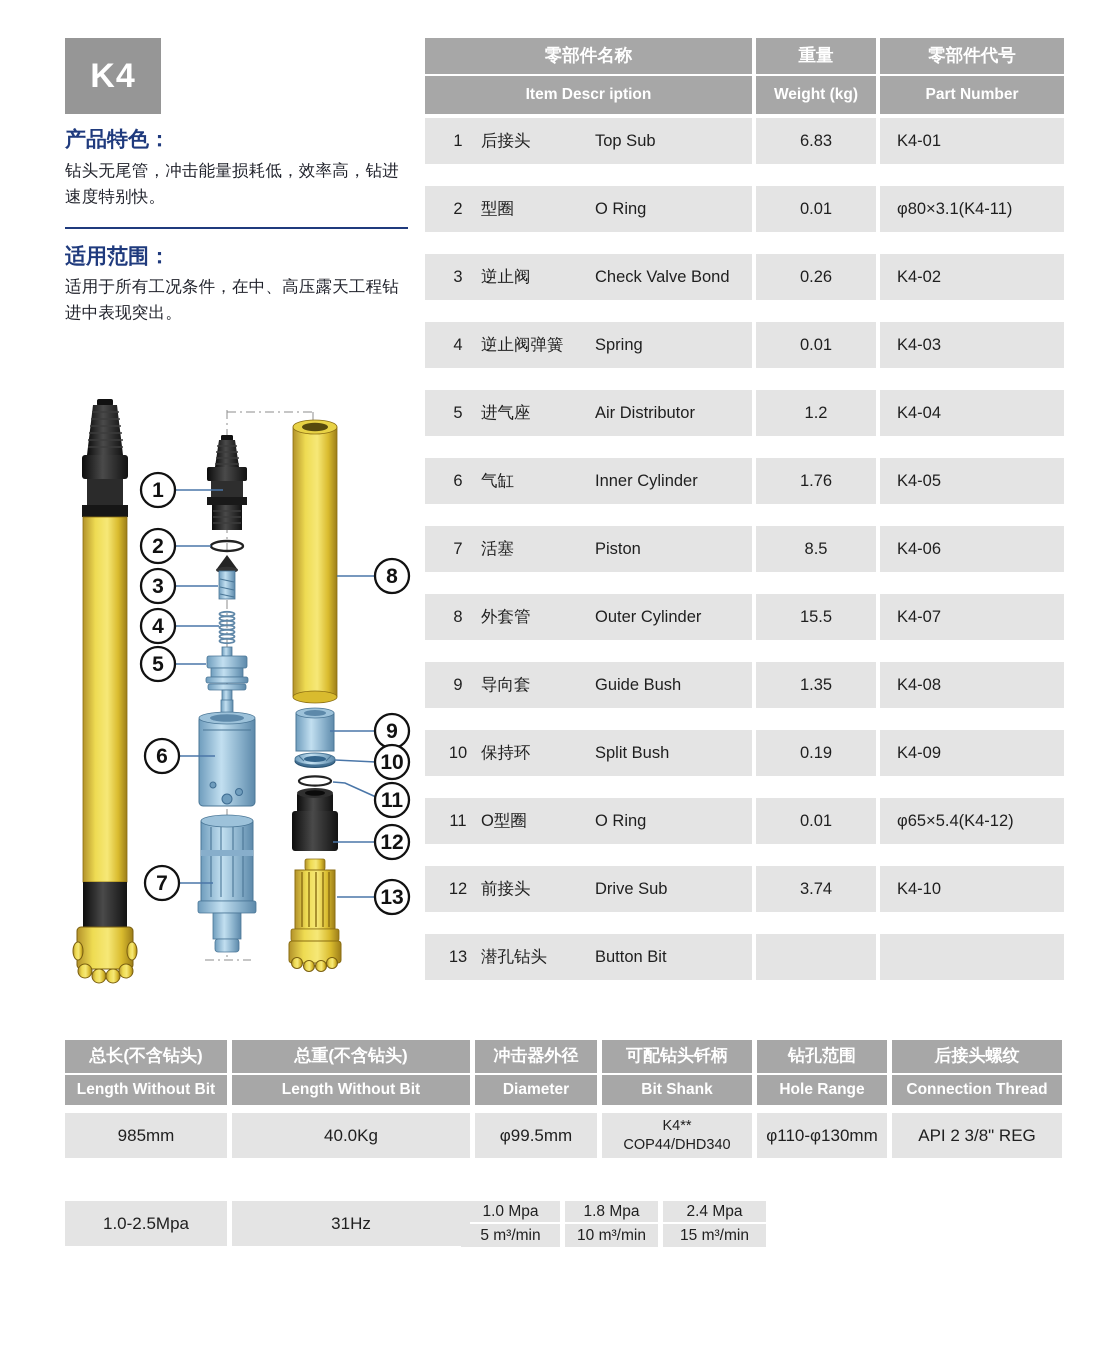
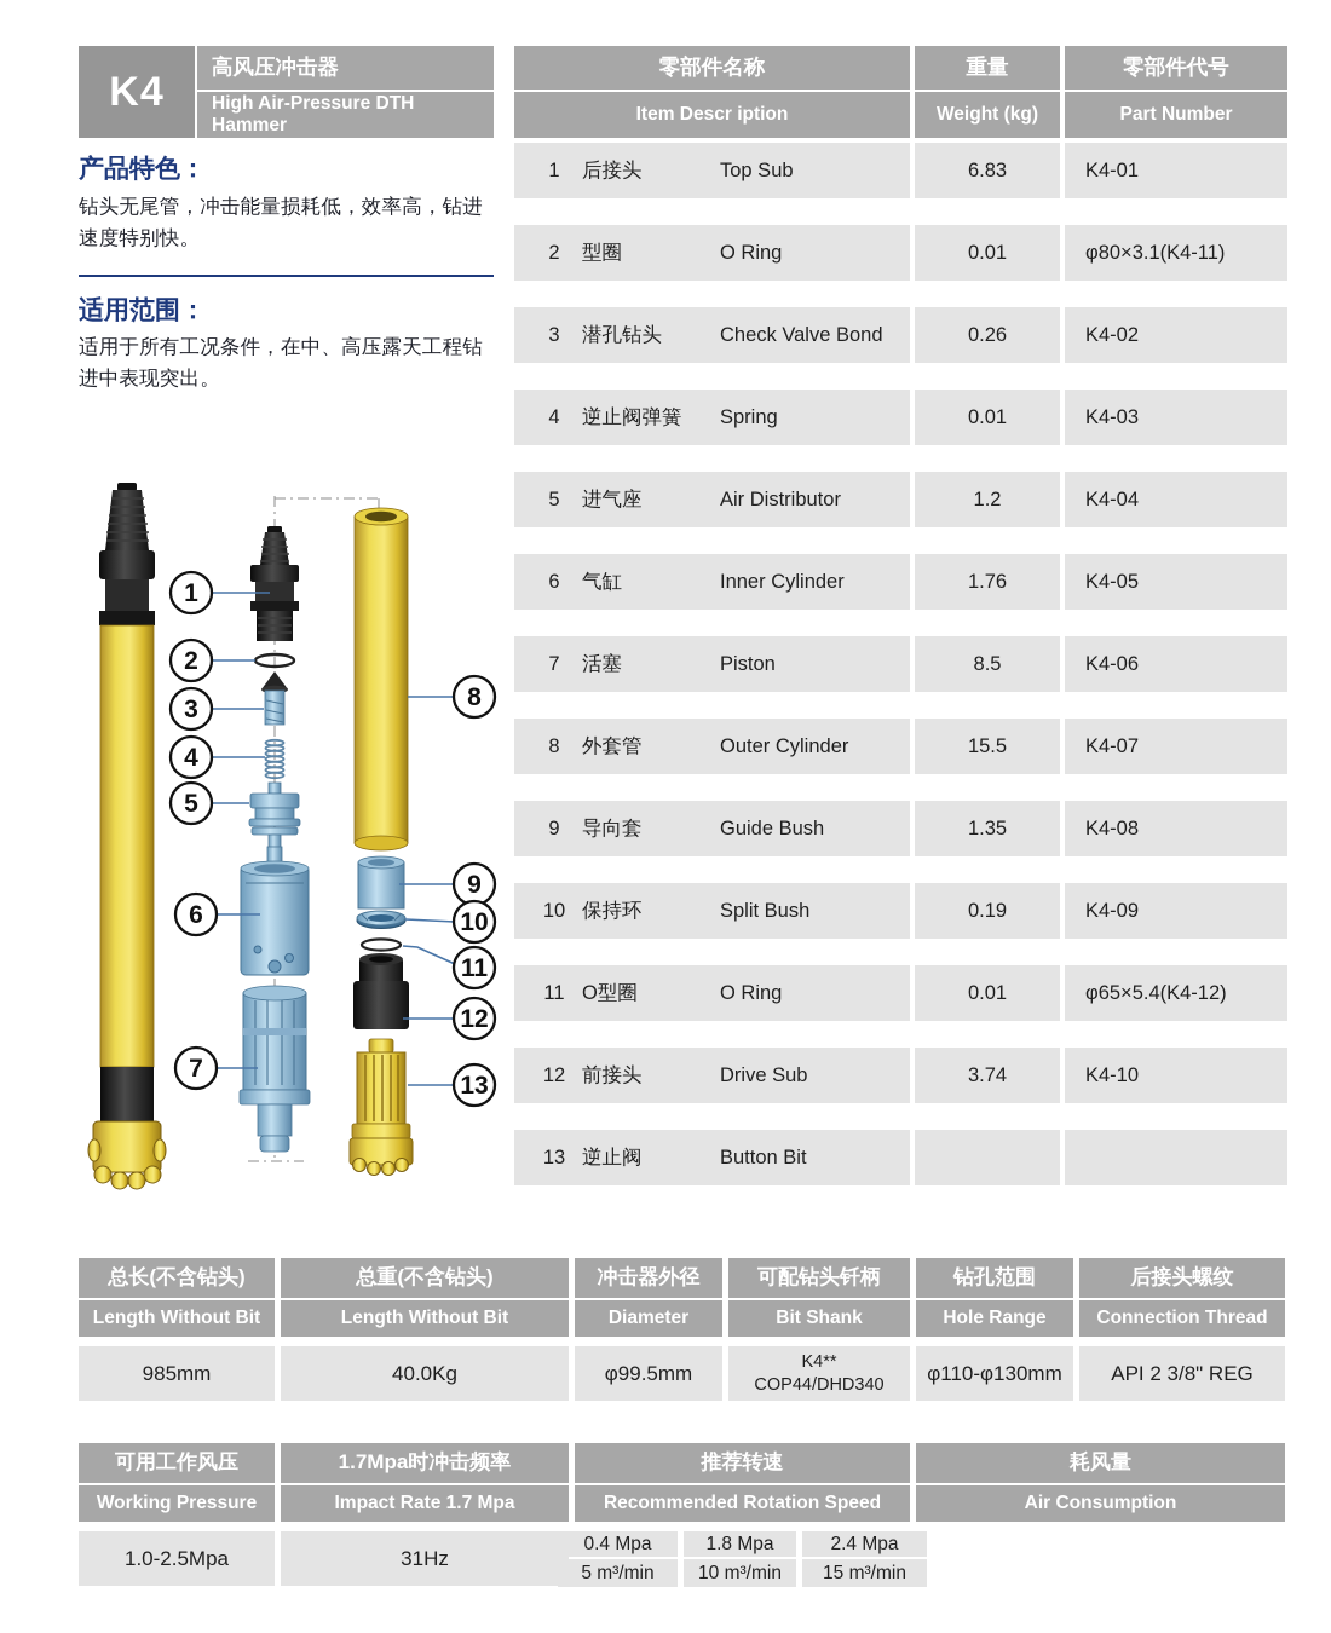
  K4
+ 高风压冲击器
+ High Air-Pressure DTH Hammer
  零部件名称
  Item Descr iption
  重量
  Weight (kg)
  零部件代号
  Part Number
  产品特色：
  钻头无尾管，冲击能量损耗低，效率高，钻进速度特别快。
  适用范围：
  适用于所有工况条件，在中、高压露天工程钻进中表现突出。
  1
  后接头
  Top Sub
  6.83
  K4-01
  2
  型圈
  O Ring
  0.01
  φ80×3.1(K4-11)
  3
- 逆止阀
+ 潜孔钻头
  Check Valve Bond
  0.26
  K4-02
  4
  逆止阀弹簧
  Spring
  0.01
  K4-03
  5
  进气座
  Air Distributor
  1.2
  K4-04
  6
  气缸
  Inner Cylinder
  1.76
  K4-05
  7
  活塞
  Piston
  8.5
  K4-06
  8
  外套管
  Outer Cylinder
  15.5
  K4-07
  9
  导向套
  Guide Bush
  1.35
  K4-08
  10
  保持环
  Split Bush
  0.19
  K4-09
  11
  O型圈
  O Ring
  0.01
  φ65×5.4(K4-12)
  12
  前接头
  Drive Sub
  3.74
  K4-10
  13
- 潜孔钻头
+ 逆止阀
  Button Bit
  1
  2
  3
  4
  5
  6
  7
  8
  9
  10
  11
  12
  13
  总长(不含钻头)
  Length Without Bit
  总重(不含钻头)
  Length Without Bit
  冲击器外径
  Diameter
  可配钻头钎柄
  Bit Shank
  钻孔范围
  Hole Range
  后接头螺纹
  Connection Thread
  985mm
  40.0Kg
  φ99.5mm
  K4**
  COP44/DHD340
  φ110-φ130mm
  API 2 3/8" REG
+ 可用工作风压
+ Working Pressure
+ 1.7Mpa时冲击频率
+ Impact Rate 1.7 Mpa
+ 推荐转速
+ Recommended Rotation Speed
+ 耗风量
+ Air Consumption
  1.0-2.5Mpa
  31Hz
- 1.0 Mpa
+ 0.4 Mpa
  5 m³/min
  1.8 Mpa
  10 m³/min
  2.4 Mpa
  15 m³/min
